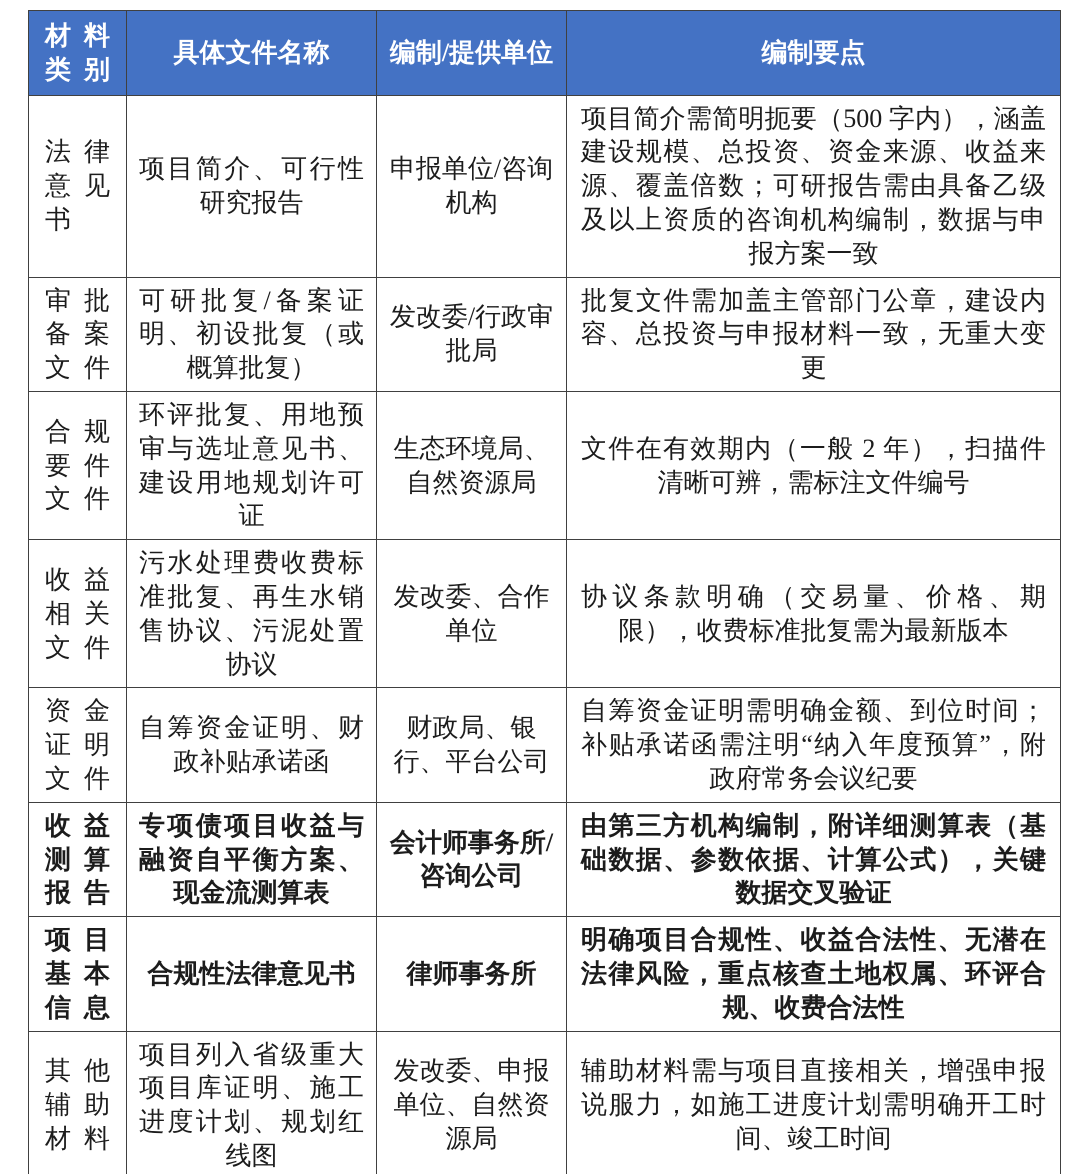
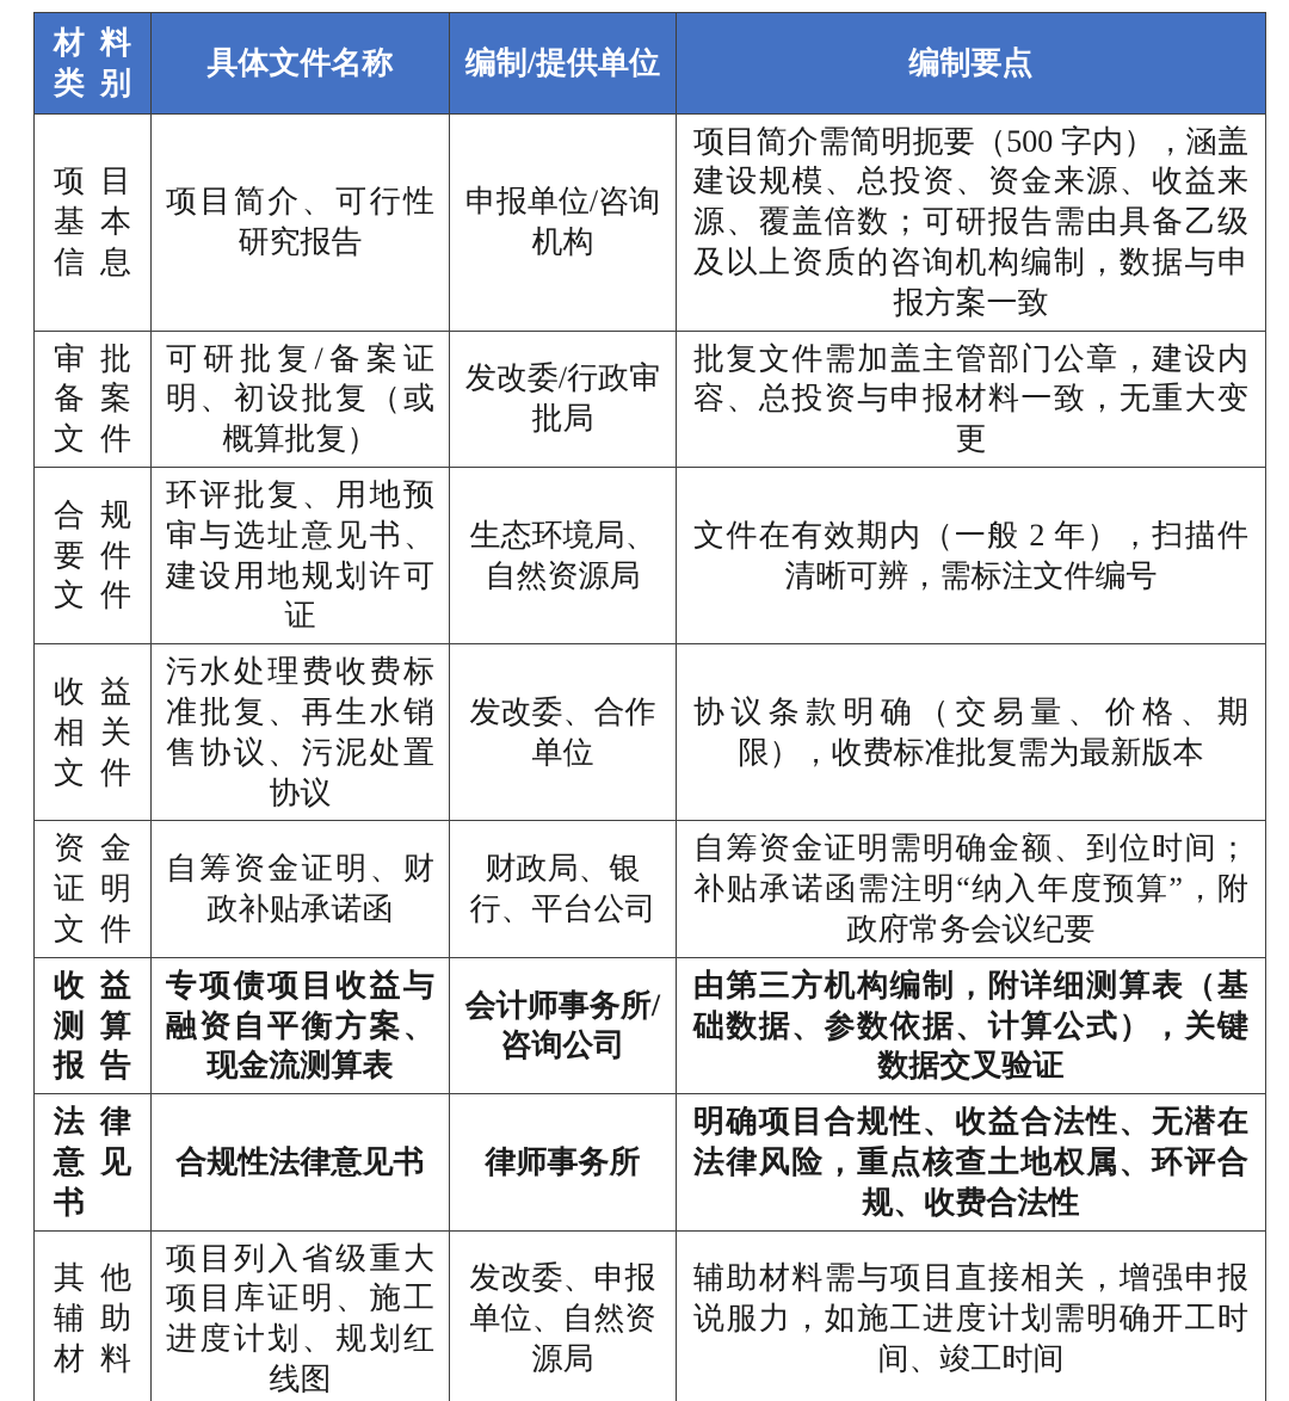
  材料类别	具体文件名称	编制/提供单位	编制要点
- 法律意见书	项目简介、可行性研究报告	申报单位/咨询机构	项目简介需简明扼要（500 字内），涵盖建设规模、总投资、资金来源、收益来源、覆盖倍数；可研报告需由具备乙级及以上资质的咨询机构编制，数据与申报方案一致
+ 项目基本信息	项目简介、可行性研究报告	申报单位/咨询机构	项目简介需简明扼要（500 字内），涵盖建设规模、总投资、资金来源、收益来源、覆盖倍数；可研报告需由具备乙级及以上资质的咨询机构编制，数据与申报方案一致
  审批备案文件	可研批复/备案证明、初设批复（或概算批复）	发改委/行政审批局	批复文件需加盖主管部门公章，建设内容、总投资与申报材料一致，无重大变更
  合规要件文件	环评批复、用地预审与选址意见书、建设用地规划许可证	生态环境局、自然资源局	文件在有效期内（一般 2 年），扫描件清晰可辨，需标注文件编号
  收益相关文件	污水处理费收费标准批复、再生水销售协议、污泥处置协议	发改委、合作单位	协议条款明确（交易量、价格、期限），收费标准批复需为最新版本
  资金证明文件	自筹资金证明、财政补贴承诺函	财政局、银行、平台公司	自筹资金证明需明确金额、到位时间；补贴承诺函需注明“纳入年度预算”，附政府常务会议纪要
  收益测算报告	专项债项目收益与融资自平衡方案、现金流测算表	会计师事务所/咨询公司	由第三方机构编制，附详细测算表（基础数据、参数依据、计算公式），关键数据交叉验证
- 项目基本信息	合规性法律意见书	律师事务所	明确项目合规性、收益合法性、无潜在法律风险，重点核查土地权属、环评合规、收费合法性
+ 法律意见书	合规性法律意见书	律师事务所	明确项目合规性、收益合法性、无潜在法律风险，重点核查土地权属、环评合规、收费合法性
  其他辅助材料	项目列入省级重大项目库证明、施工进度计划、规划红线图	发改委、申报单位、自然资源局	辅助材料需与项目直接相关，增强申报说服力，如施工进度计划需明确开工时间、竣工时间
